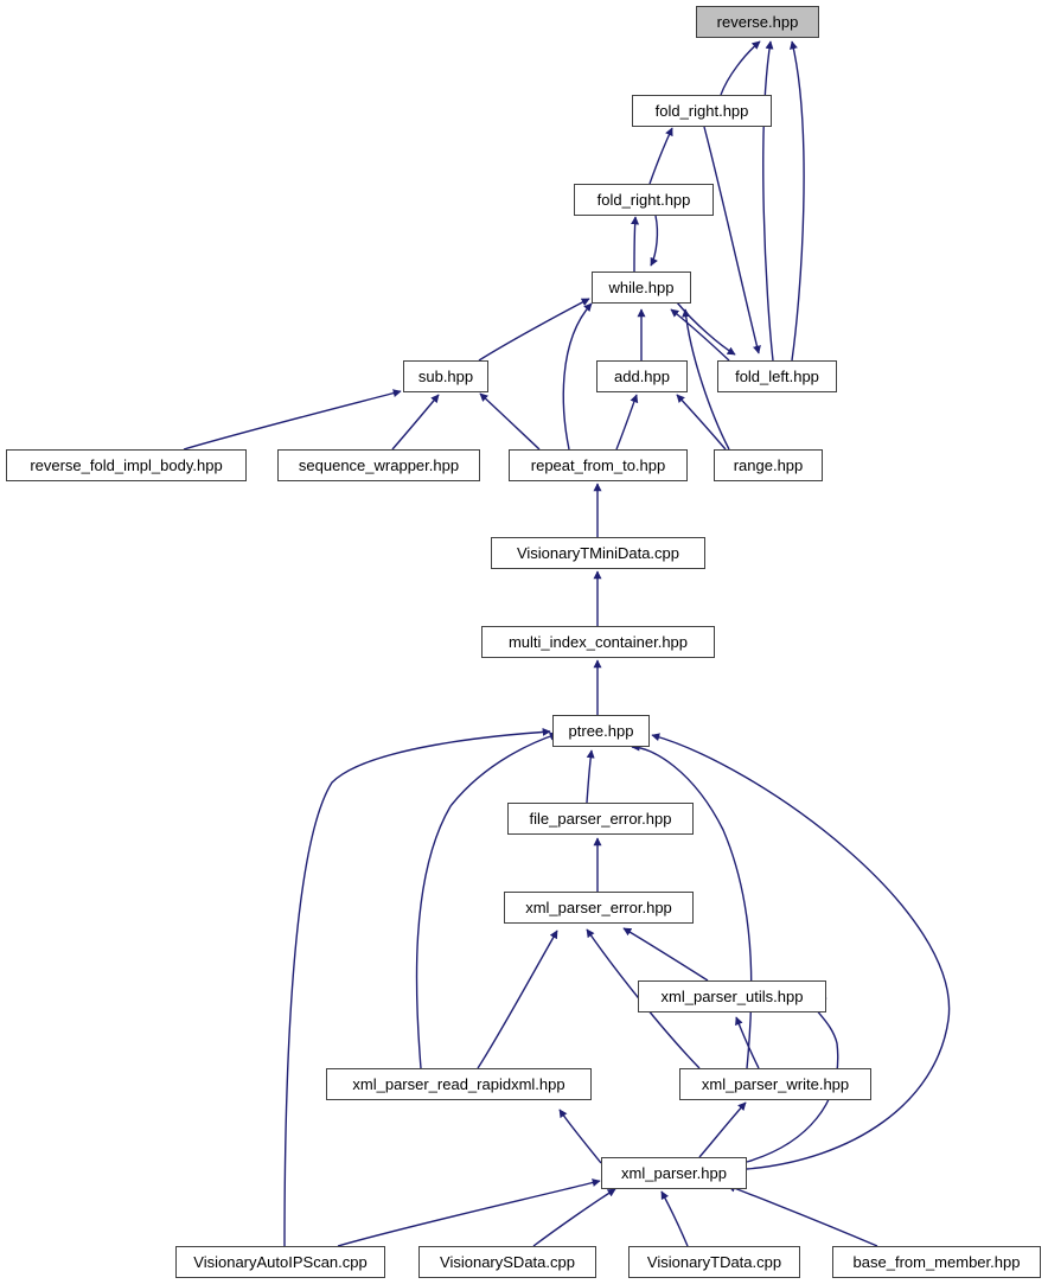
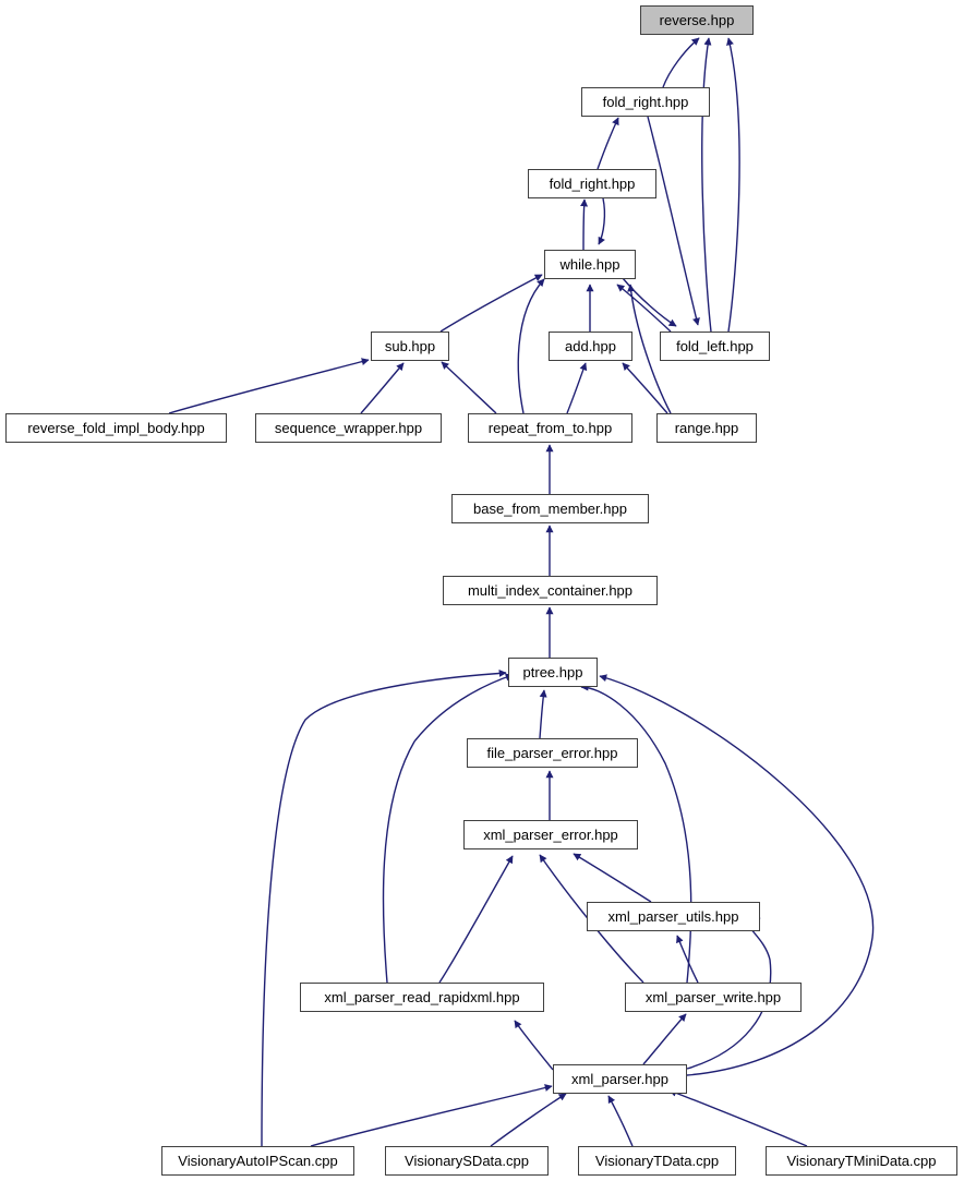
  reverse.hpp
  fold_right.hpp
  fold_right.hpp
  while.hpp
  sub.hpp
  add.hpp
  fold_left.hpp
  reverse_fold_impl_body.hpp
  sequence_wrapper.hpp
  repeat_from_to.hpp
  range.hpp
- VisionaryTMiniData.cpp
+ base_from_member.hpp
  multi_index_container.hpp
  ptree.hpp
  file_parser_error.hpp
  xml_parser_error.hpp
  xml_parser_utils.hpp
  xml_parser_read_rapidxml.hpp
  xml_parser_write.hpp
  xml_parser.hpp
  VisionaryAutoIPScan.cpp
  VisionarySData.cpp
  VisionaryTData.cpp
- base_from_member.hpp
+ VisionaryTMiniData.cpp
